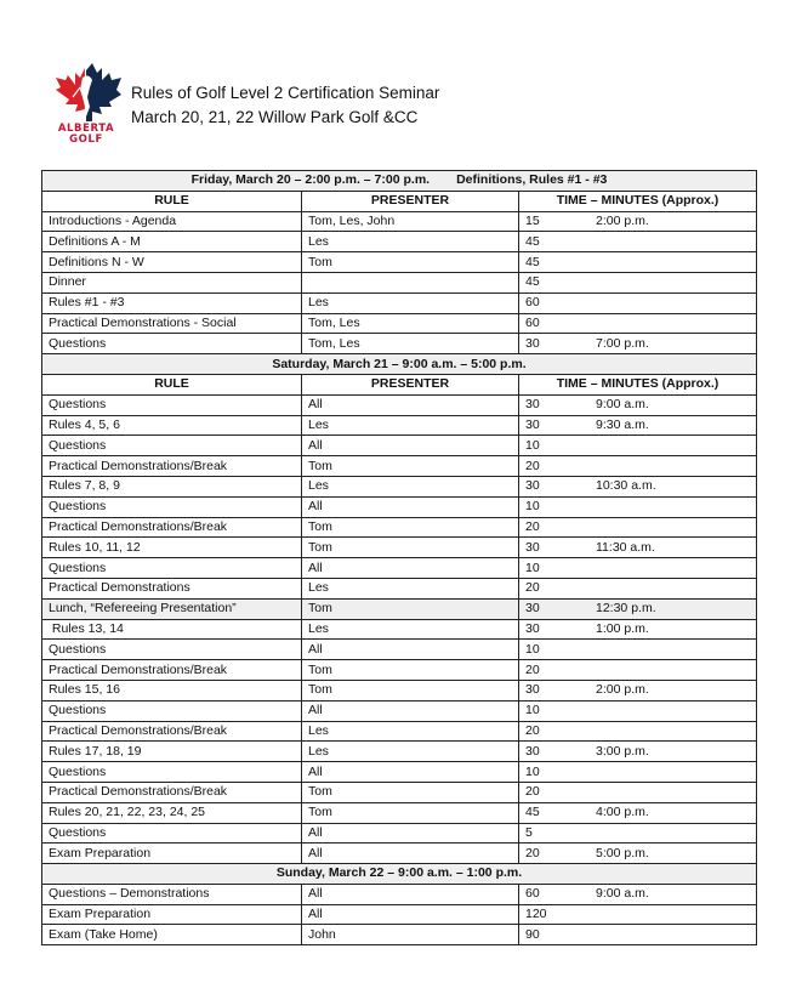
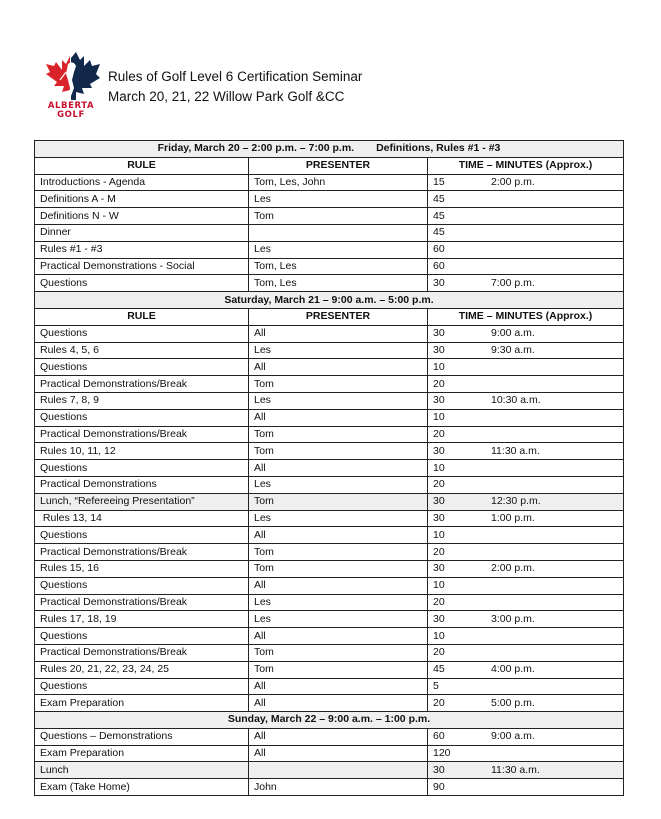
  ALBERTA
  GOLF
- Rules of Golf Level 2 Certification Seminar
+ Rules of Golf Level 6 Certification Seminar
  March 20, 21, 22 Willow Park Golf &CC
  Friday, March 20 – 2:00 p.m. – 7:00 p.m. Definitions, Rules #1 - #3
  RULE	PRESENTER	TIME – MINUTES (Approx.)
  Introductions - Agenda	Tom, Les, John	15 2:00 p.m.
  Definitions A - M	Les	45
  Definitions N - W	Tom	45
  Dinner		45
  Rules #1 - #3	Les	60
  Practical Demonstrations - Social	Tom, Les	60
  Questions	Tom, Les	30 7:00 p.m.
  Saturday, March 21 – 9:00 a.m. – 5:00 p.m.
  RULE	PRESENTER	TIME – MINUTES (Approx.)
  Questions	All	30 9:00 a.m.
  Rules 4, 5, 6	Les	30 9:30 a.m.
  Questions	All	10
  Practical Demonstrations/Break	Tom	20
  Rules 7, 8, 9	Les	30 10:30 a.m.
  Questions	All	10
  Practical Demonstrations/Break	Tom	20
  Rules 10, 11, 12	Tom	30 11:30 a.m.
  Questions	All	10
  Practical Demonstrations	Les	20
  Lunch, “Refereeing Presentation”	Tom	30 12:30 p.m.
  Rules 13, 14	Les	30 1:00 p.m.
  Questions	All	10
  Practical Demonstrations/Break	Tom	20
  Rules 15, 16	Tom	30 2:00 p.m.
  Questions	All	10
  Practical Demonstrations/Break	Les	20
  Rules 17, 18, 19	Les	30 3:00 p.m.
  Questions	All	10
  Practical Demonstrations/Break	Tom	20
  Rules 20, 21, 22, 23, 24, 25	Tom	45 4:00 p.m.
  Questions	All	5
  Exam Preparation	All	20 5:00 p.m.
  Sunday, March 22 – 9:00 a.m. – 1:00 p.m.
  Questions – Demonstrations	All	60 9:00 a.m.
  Exam Preparation	All	120
+ Lunch		30 11:30 a.m.
  Exam (Take Home)	John	90
